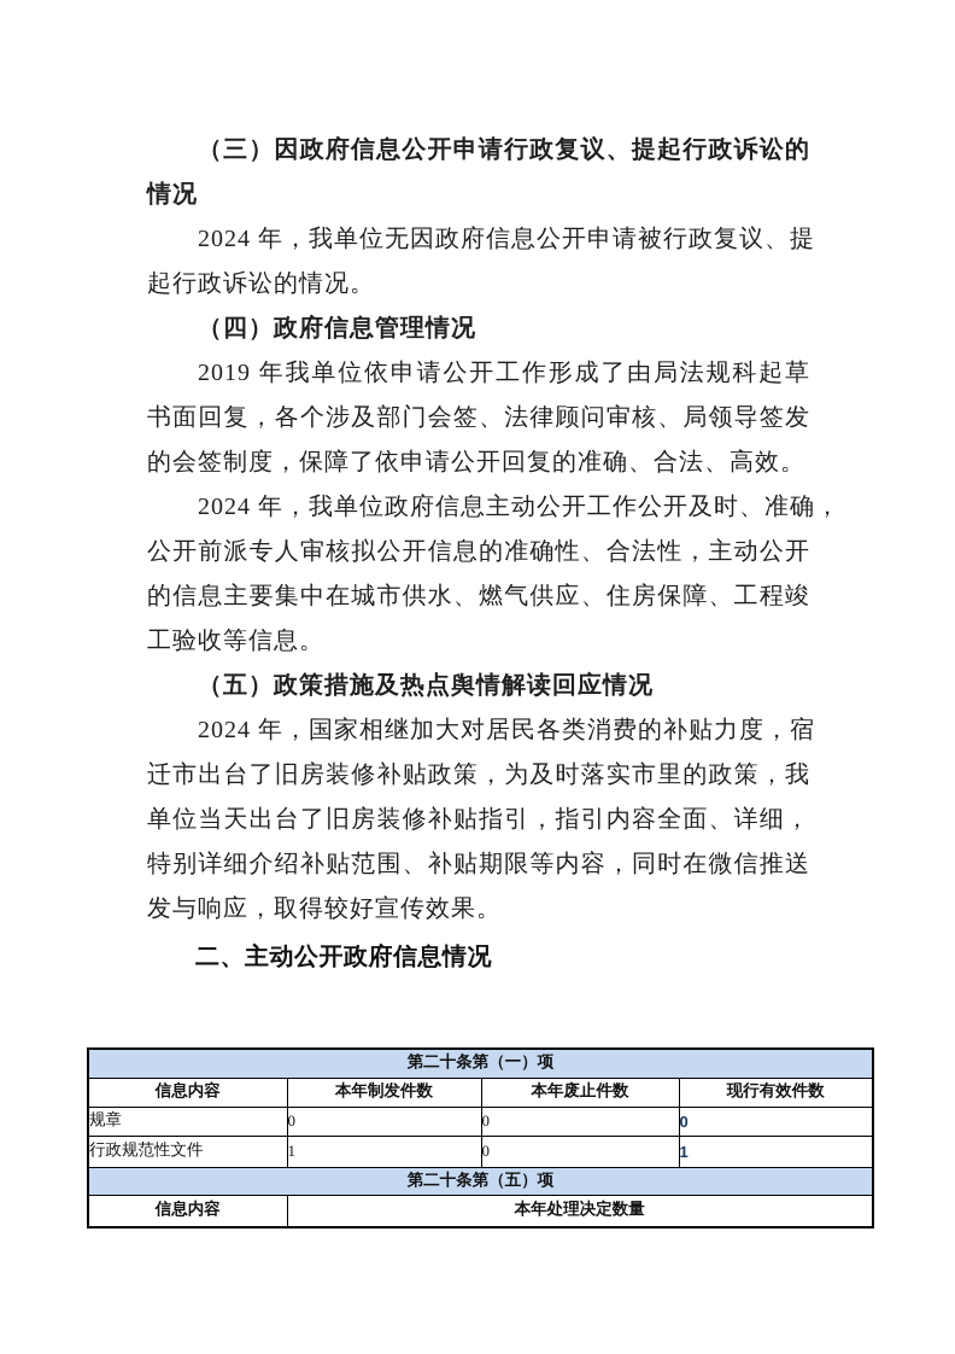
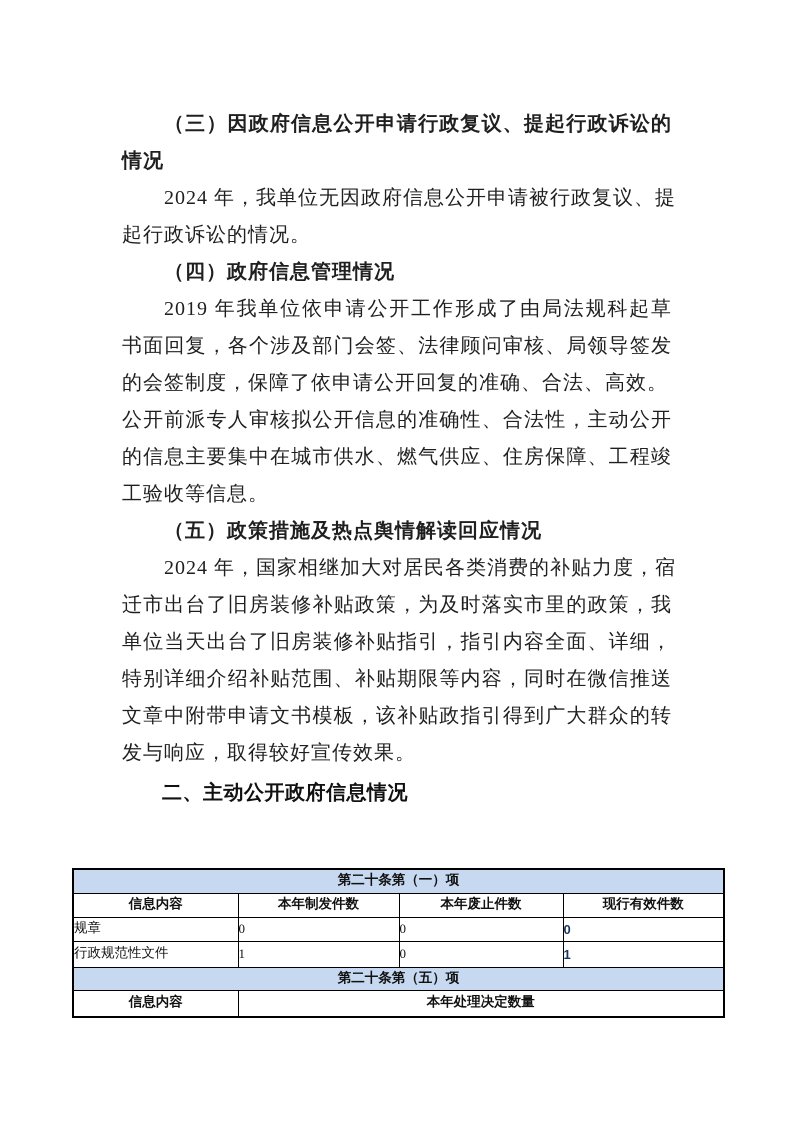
  （三）因政府信息公开申请行政复议、提起行政诉讼的
  情况
  2024 年，我单位无因政府信息公开申请被行政复议、提
  起行政诉讼的情况。
  （四）政府信息管理情况
  2019 年我单位依申请公开工作形成了由局法规科起草
  书面回复，各个涉及部门会签、法律顾问审核、局领导签发
  的会签制度，保障了依申请公开回复的准确、合法、高效。
- 2024 年，我单位政府信息主动公开工作公开及时、准确，
  公开前派专人审核拟公开信息的准确性、合法性，主动公开
  的信息主要集中在城市供水、燃气供应、住房保障、工程竣
  工验收等信息。
  （五）政策措施及热点舆情解读回应情况
  2024 年，国家相继加大对居民各类消费的补贴力度，宿
  迁市出台了旧房装修补贴政策，为及时落实市里的政策，我
  单位当天出台了旧房装修补贴指引，指引内容全面、详细，
  特别详细介绍补贴范围、补贴期限等内容，同时在微信推送
+ 文章中附带申请文书模板，该补贴政指引得到广大群众的转
  发与响应，取得较好宣传效果。
  二、主动公开政府信息情况
  第二十条第（一）项
  信息内容	本年制发件数	本年废止件数	现行有效件数
  规章	0	0	0
  行政规范性文件	1	0	1
  第二十条第（五）项
  信息内容	本年处理决定数量
